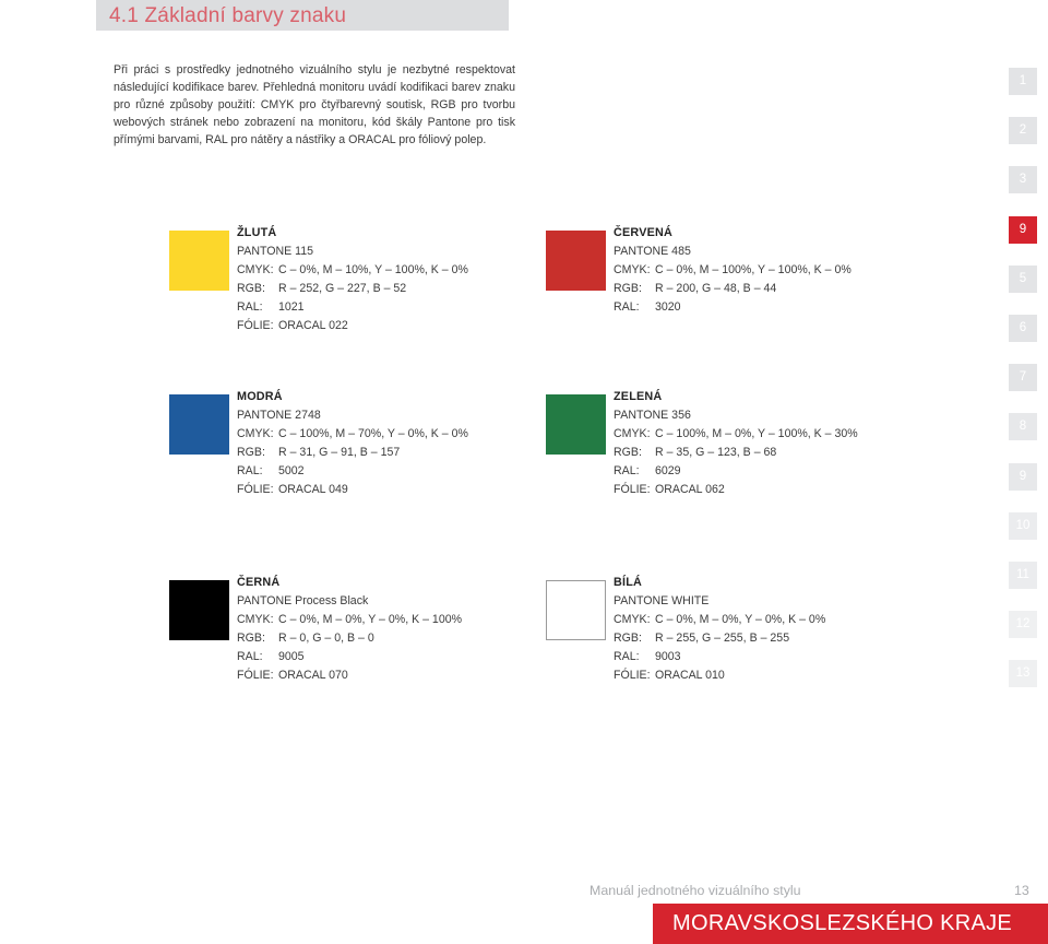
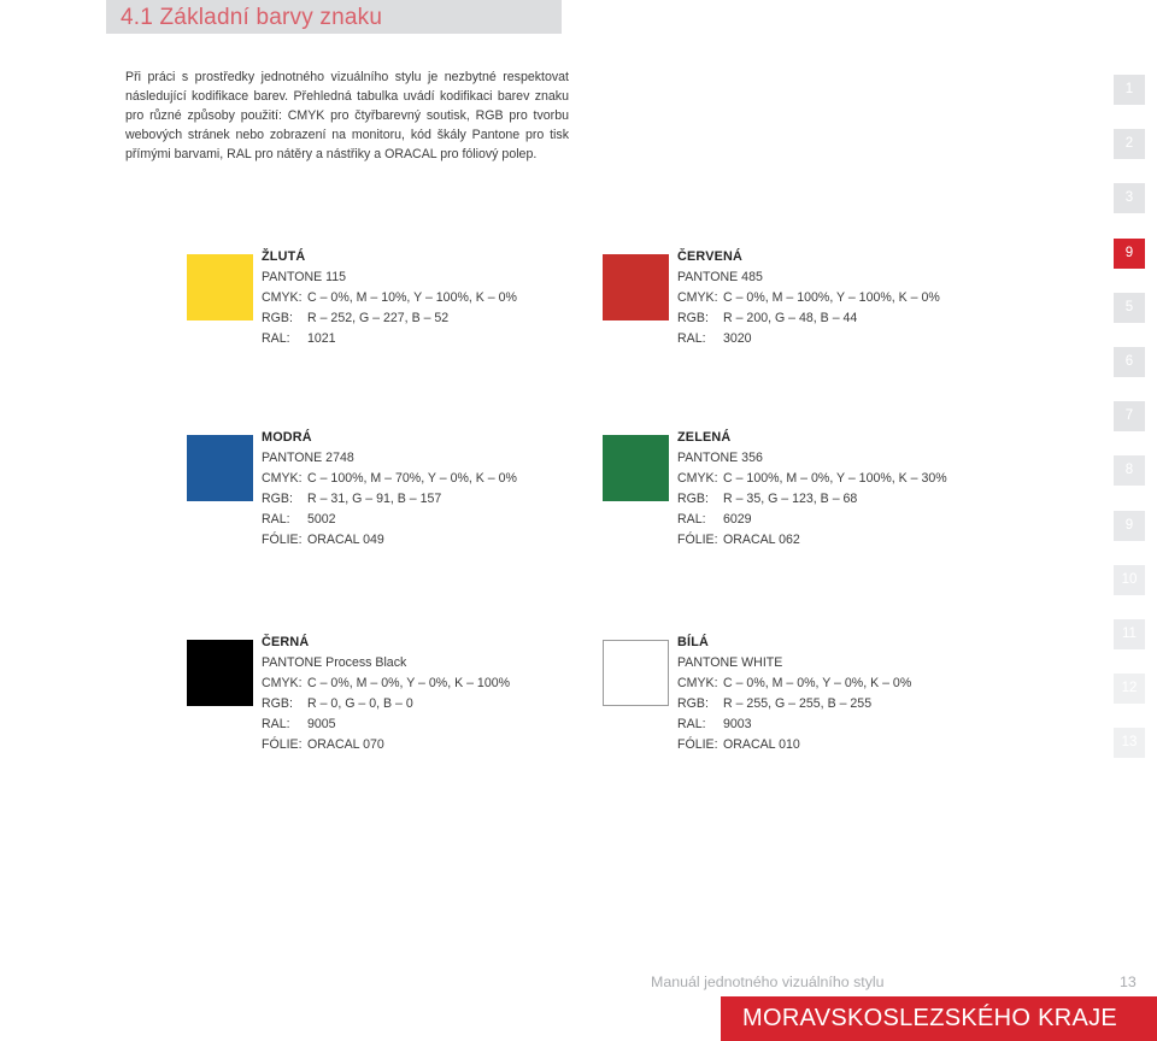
  4.1 Základní barvy znaku
- Při práci s prostředky jednotného vizuálního stylu je nezbytné respektovat následující kodifikace barev. Přehledná monitoru uvádí kodifikaci barev znaku pro různé způsoby použití: CMYK pro čtyřbarevný soutisk, RGB pro tvorbu webových stránek nebo zobrazení na monitoru, kód škály Pantone pro tisk přímými barvami, RAL pro nátěry a nástřiky a ORACAL pro fóliový polep.
+ Při práci s prostředky jednotného vizuálního stylu je nezbytné respektovat následující kodifikace barev. Přehledná tabulka uvádí kodifikaci barev znaku pro různé způsoby použití: CMYK pro čtyřbarevný soutisk, RGB pro tvorbu webových stránek nebo zobrazení na monitoru, kód škály Pantone pro tisk přímými barvami, RAL pro nátěry a nástřiky a ORACAL pro fóliový polep.
  ŽLUTÁ
  PANTONE 115
  CMYK: C – 0%, M – 10%, Y – 100%, K – 0%
  RGB: R – 252, G – 227, B – 52
  RAL: 1021
- FÓLIE: ORACAL 022
  ČERVENÁ
  PANTONE 485
  CMYK: C – 0%, M – 100%, Y – 100%, K – 0%
  RGB: R – 200, G – 48, B – 44
  RAL: 3020
  MODRÁ
  PANTONE 2748
  CMYK: C – 100%, M – 70%, Y – 0%, K – 0%
  RGB: R – 31, G – 91, B – 157
  RAL: 5002
  FÓLIE: ORACAL 049
  ZELENÁ
  PANTONE 356
  CMYK: C – 100%, M – 0%, Y – 100%, K – 30%
  RGB: R – 35, G – 123, B – 68
  RAL: 6029
  FÓLIE: ORACAL 062
  ČERNÁ
  PANTONE Process Black
  CMYK: C – 0%, M – 0%, Y – 0%, K – 100%
  RGB: R – 0, G – 0, B – 0
  RAL: 9005
  FÓLIE: ORACAL 070
  BÍLÁ
  PANTONE WHITE
  CMYK: C – 0%, M – 0%, Y – 0%, K – 0%
  RGB: R – 255, G – 255, B – 255
  RAL: 9003
  FÓLIE: ORACAL 010
  1
  2
  3
  9
  5
  6
  7
  Manuál jednotného vizuálního stylu
  13
  MORAVSKOSLEZSKÉHO KRAJE
